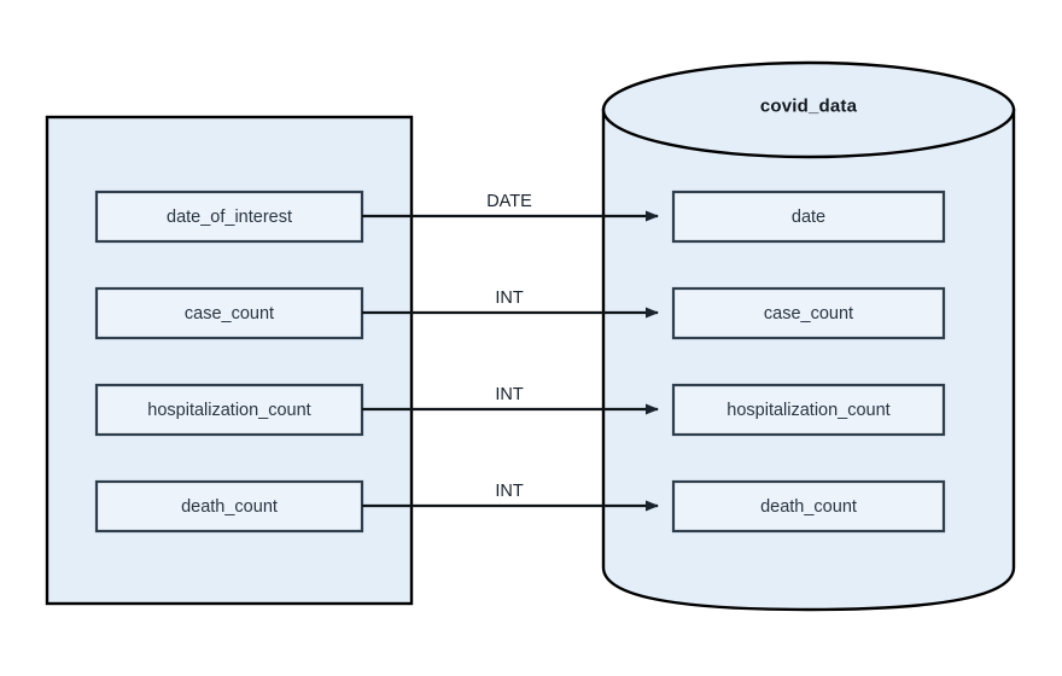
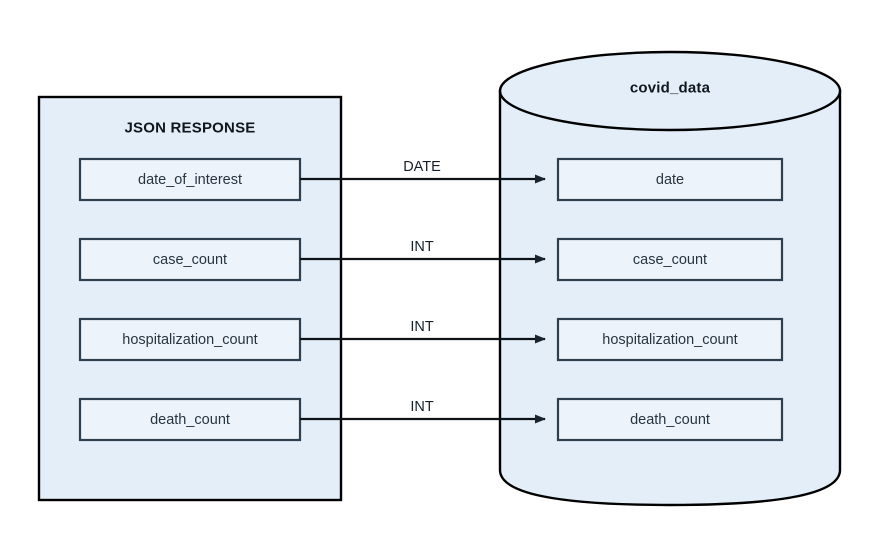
+ JSON RESPONSE
  covid_data
  date_of_interest
  case_count
  hospitalization_count
  death_count
  date
  case_count
  hospitalization_count
  death_count
  DATE
  INT
  INT
  INT
